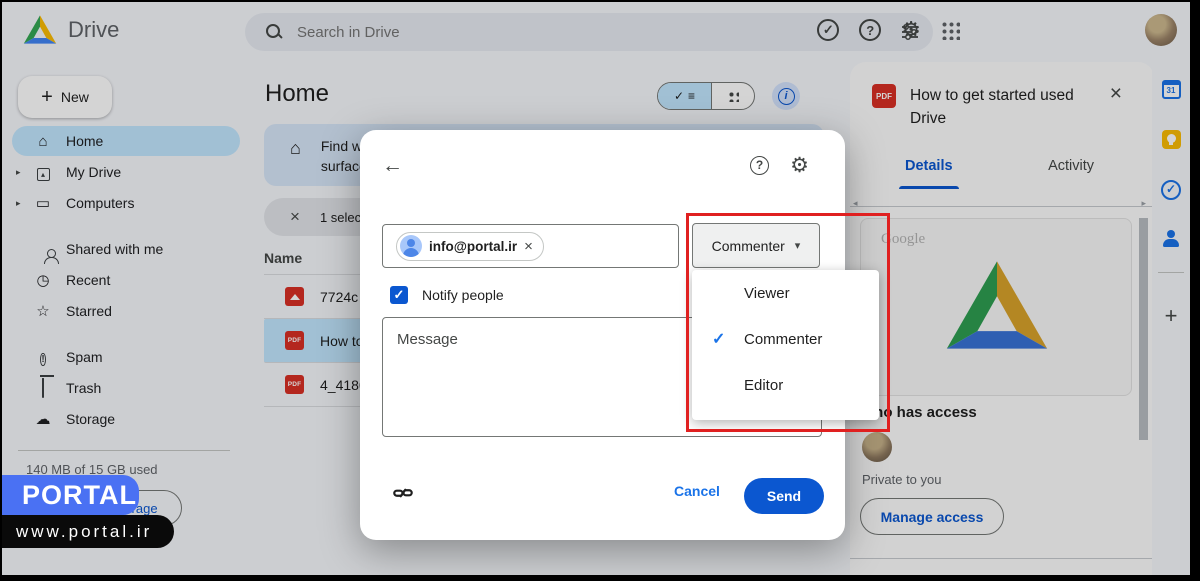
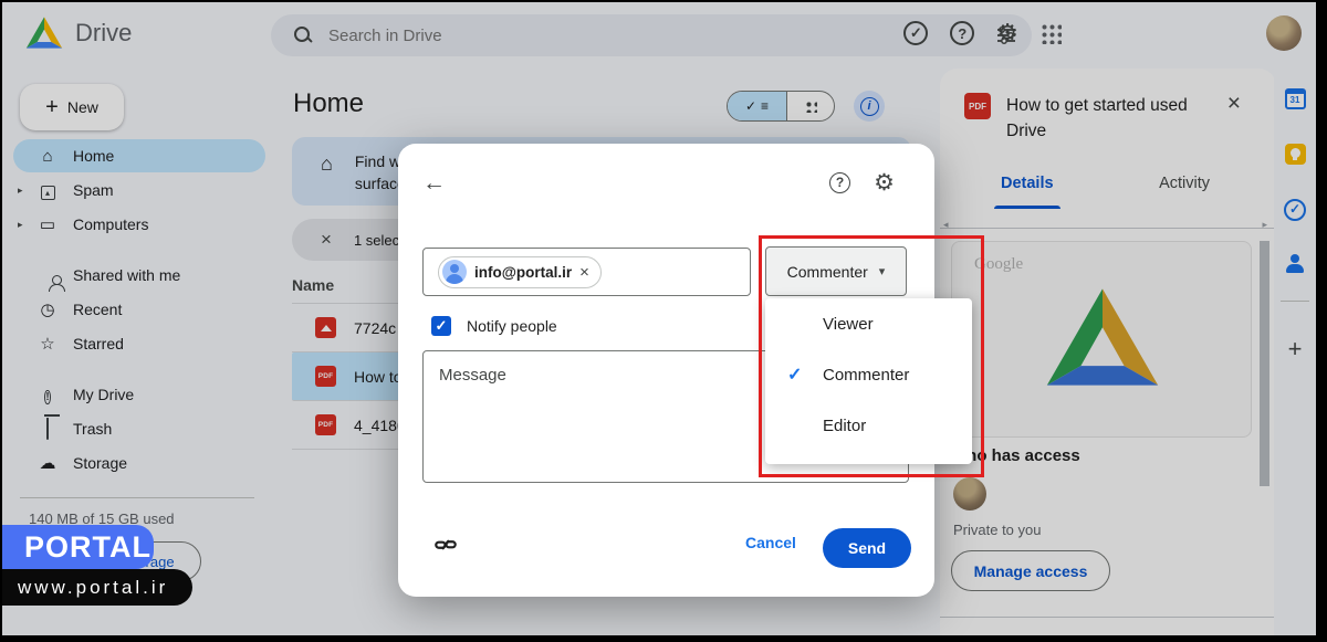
  Drive
  Search in Drive
  ✓
  ?
  ⚙
  +
  New
  ⌂
  Home
  ▸
  ▴
- My Drive
+ Spam
  ▸
  ▭
  Computers
  Shared with me
  ◷
  Recent
  ☆
  Starred
  !
- Spam
+ My Drive
  Trash
  ☁
  Storage
  140 MB of 15 GB used
  Home
  ✓
  ≡
  i
  ⌂
  Find w
  surfac
  ×
  Name
  7724c
  How t
  4_418
  PDF
  How to get started used Drive
  ×
  Details
  Activity
  ◂
  ▸
  Google
  o has access
  Private to you
  Manage access
  31
  ✓
  +
  ←
  ?
  ⚙
  info@portal.ir
  ×
  Commenter
  ▾
  ✓
  Notify people
  Message
  Cancel
  Send
  Viewer
  ✓
  Commenter
  Editor
  PORTAL
  www.portal.ir
